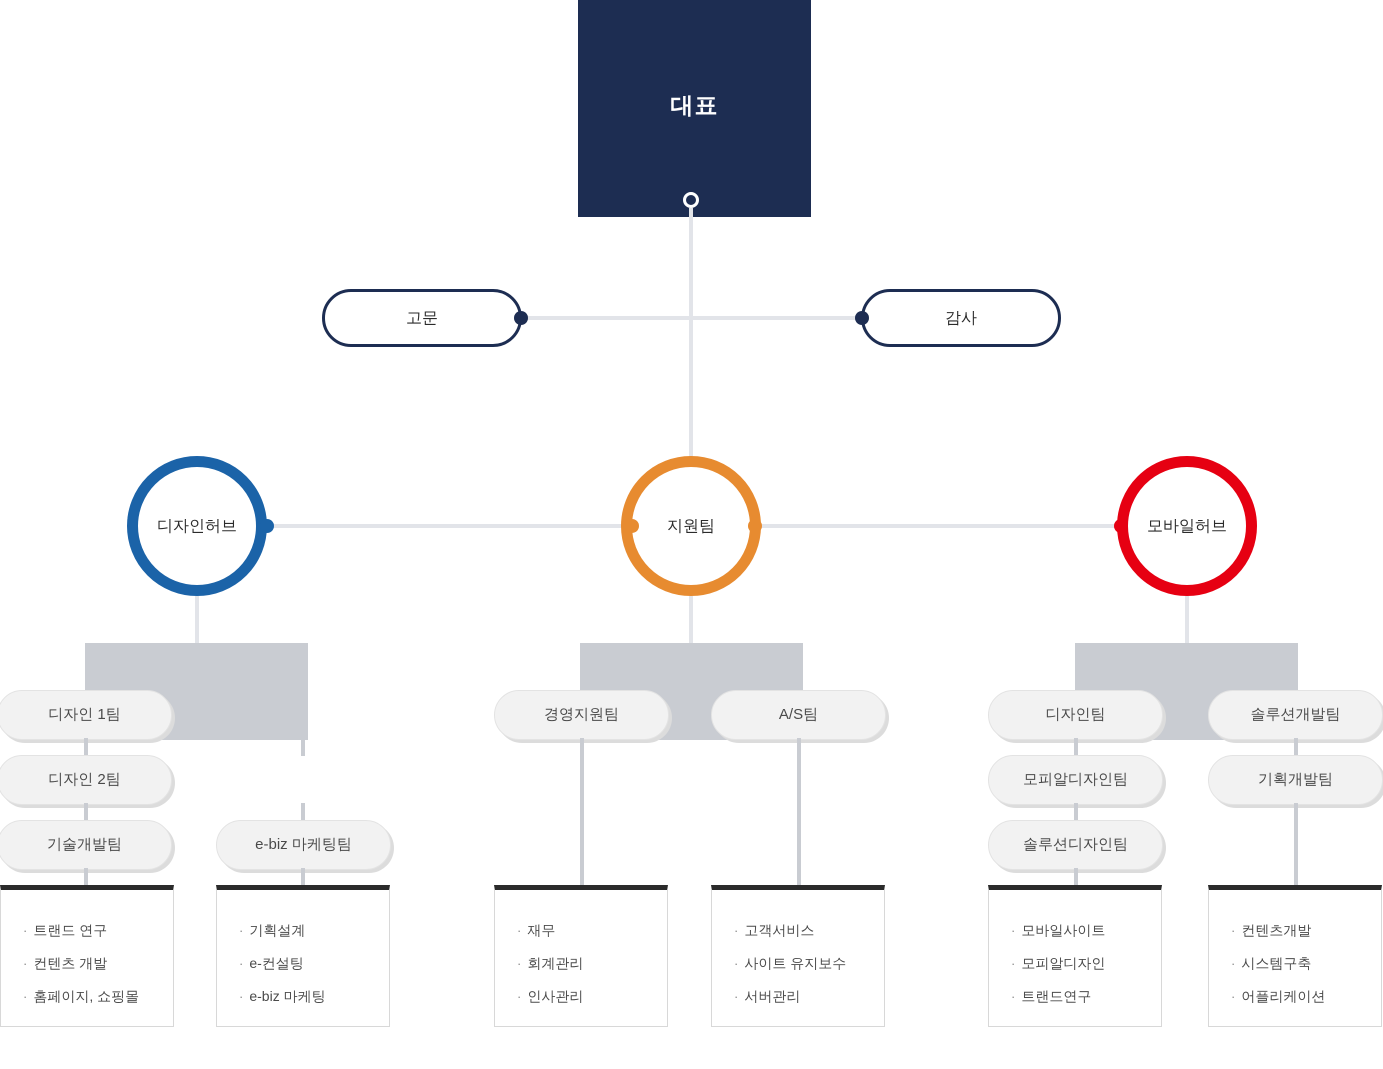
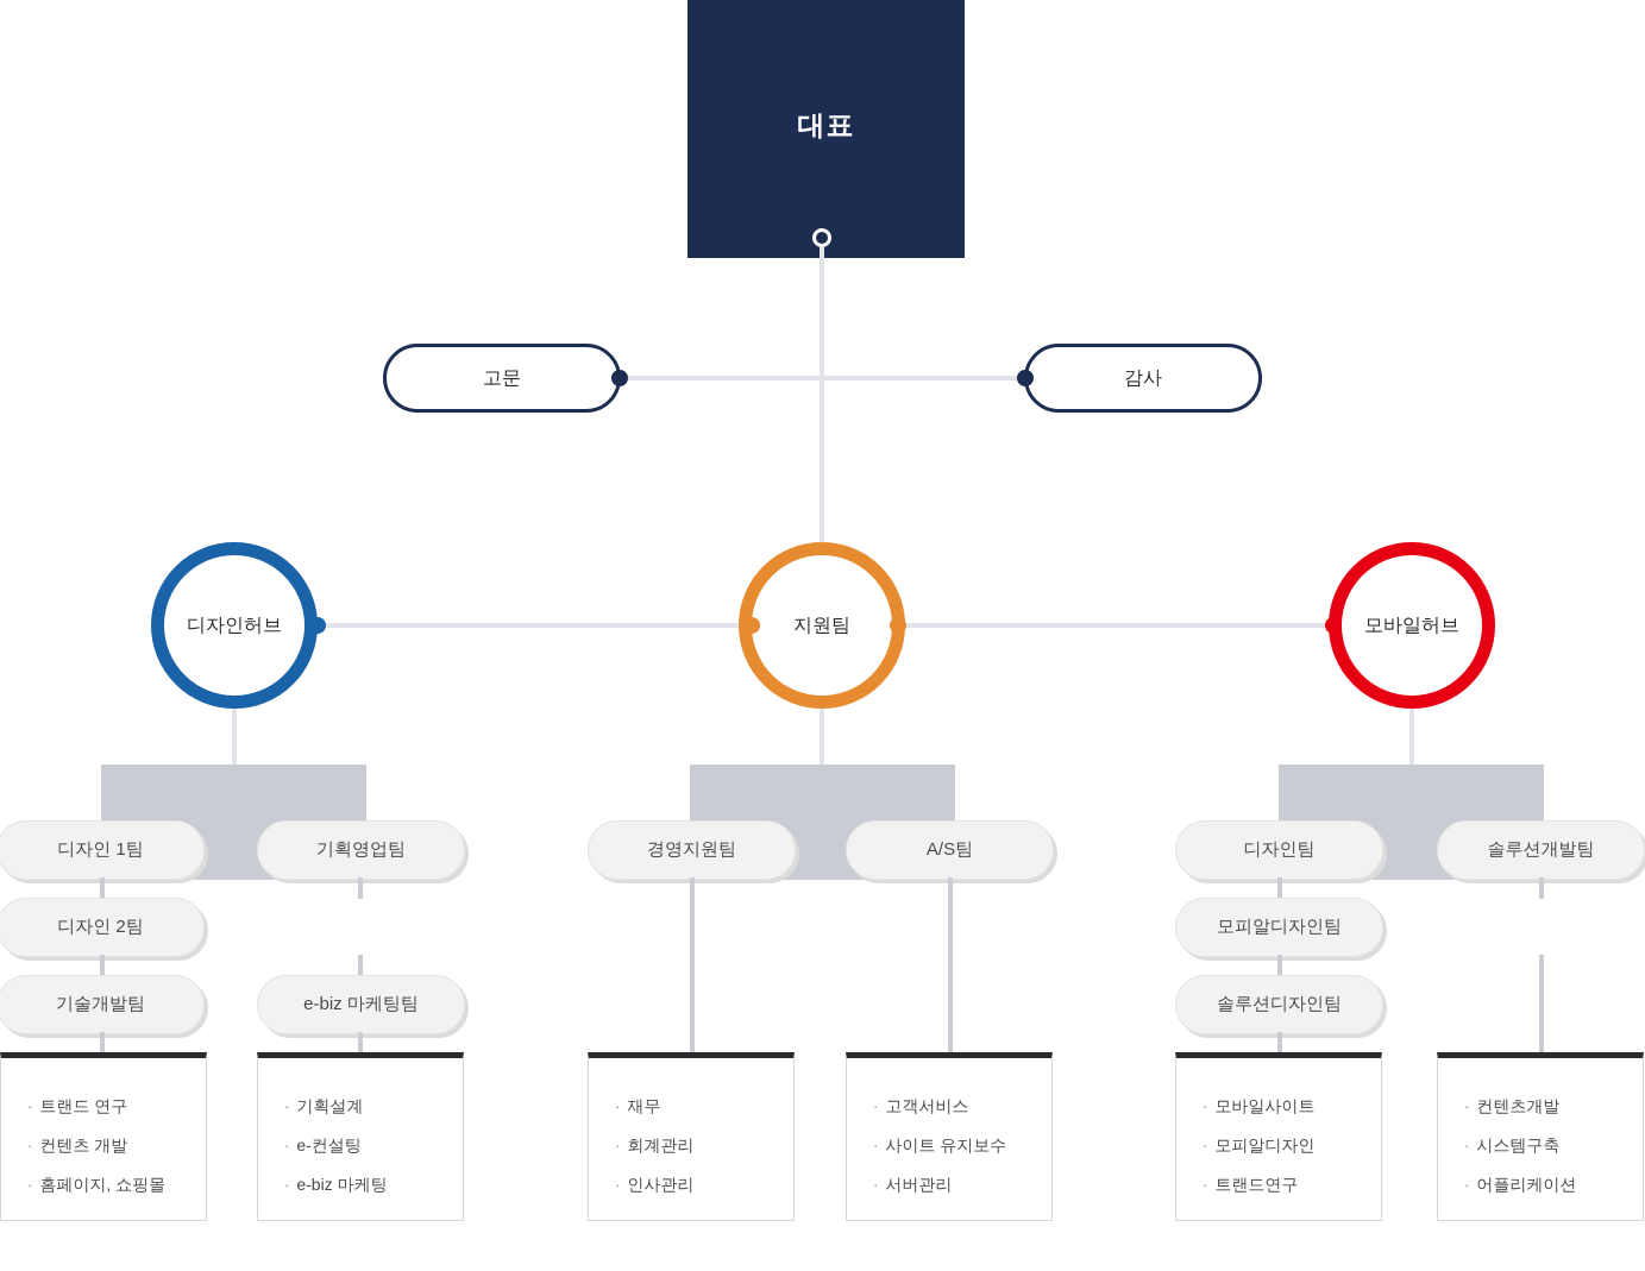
  대표
  고문
  감사
  디자인허브
  지원팀
  모바일허브
  디자인 1팀
  디자인 2팀
  기술개발팀
+ 기획영업팀
  e-biz 마케팅팀
  · 트랜드 연구
  · 컨텐츠 개발
  · 홈페이지, 쇼핑몰
  · 기획설계
  · e-컨설팅
  · e-biz 마케팅
  경영지원팀
  A/S팀
  · 재무
  · 회계관리
  · 인사관리
  · 고객서비스
  · 사이트 유지보수
  · 서버관리
  디자인팀
  모피알디자인팀
  솔루션디자인팀
  솔루션개발팀
- 기획개발팀
  · 모바일사이트
  · 모피알디자인
  · 트랜드연구
  · 컨텐츠개발
  · 시스템구축
  · 어플리케이션
